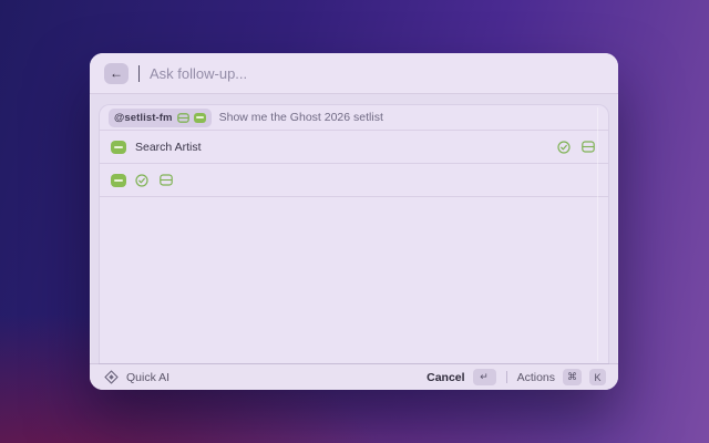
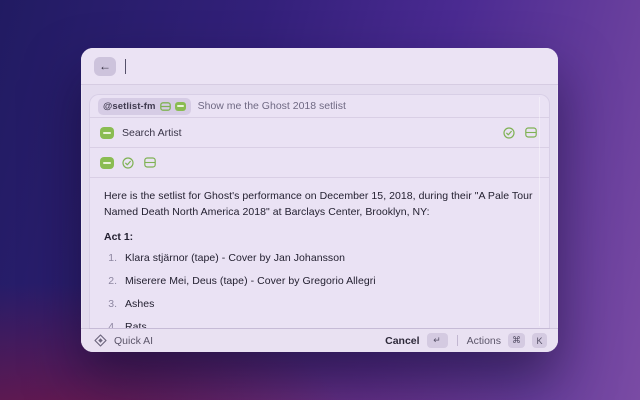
  ←
- Ask follow-up...
  @setlist-fm
- Show me the Ghost 2026 setlist
+ Show me the Ghost 2018 setlist
  Search Artist
+ Here is the setlist for Ghost's performance on December 15, 2018, during their "A Pale Tour Named Death North America 2018" at Barclays Center, Brooklyn, NY:
+ Act 1:
+ 1.
+ Klara stjärnor (tape) - Cover by Jan Johansson
+ 2.
+ Miserere Mei, Deus (tape) - Cover by Gregorio Allegri
+ 3.
+ Ashes
+ 4.
+ Rats
  Quick AI
  Cancel
  ↵
  Actions
  ⌘
  K
